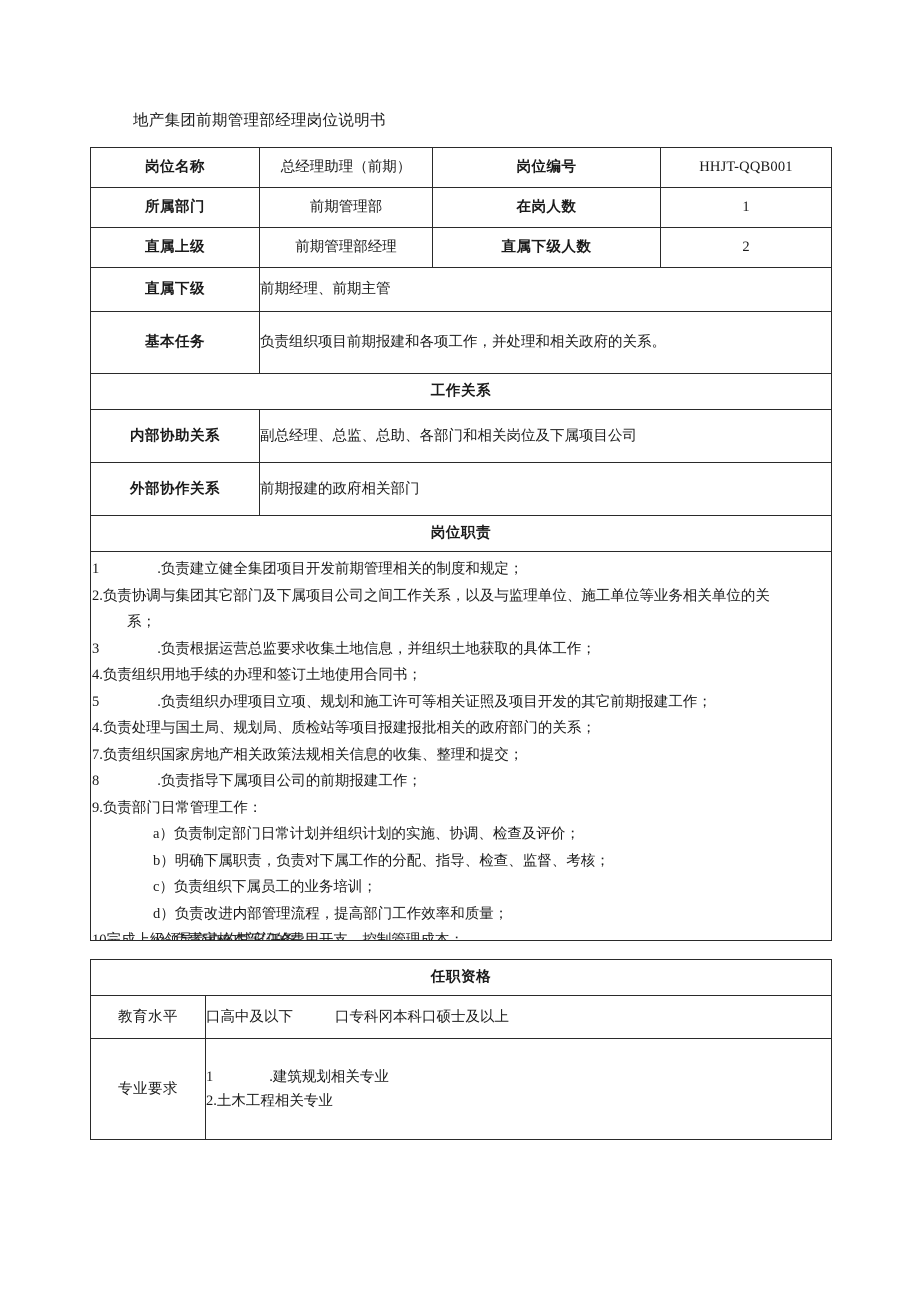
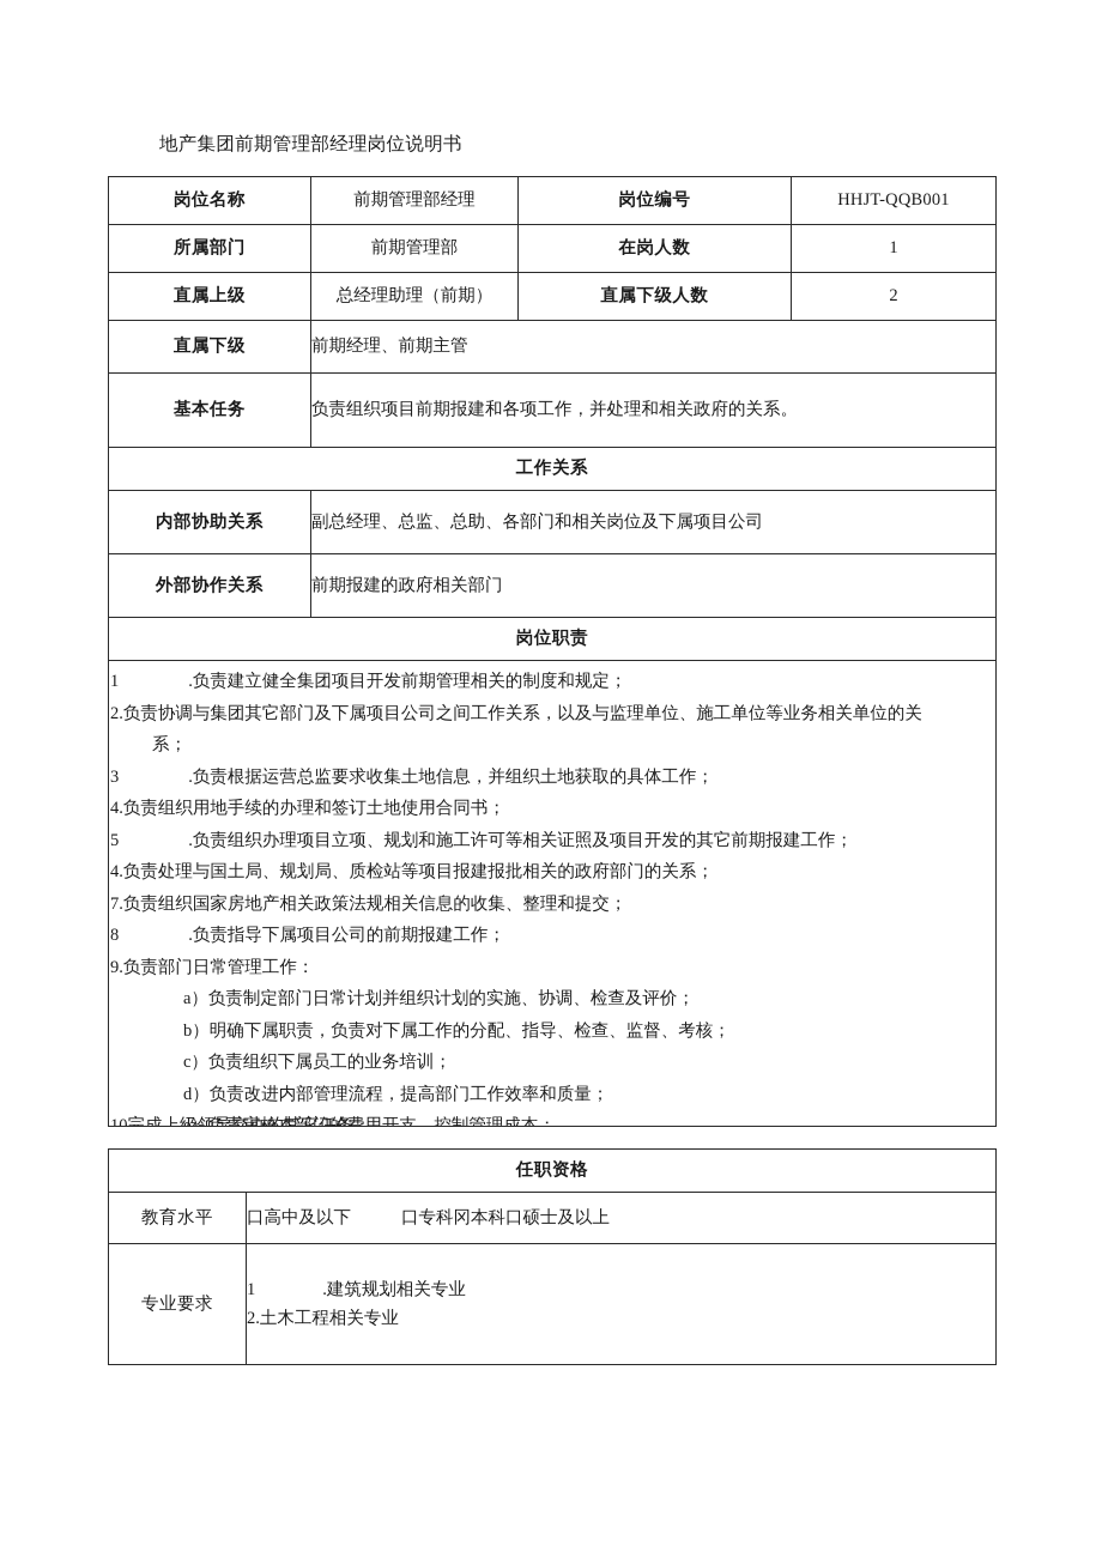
  地产集团前期管理部经理岗位说明书
- 岗位名称	总经理助理（前期）	岗位编号	HHJT-QQB001
+ 岗位名称	前期管理部经理	岗位编号	HHJT-QQB001
  所属部门	前期管理部	在岗人数	1
- 直属上级	前期管理部经理	直属下级人数	2
+ 直属上级	总经理助理（前期）	直属下级人数	2
  直属下级	前期经理、前期主管
  基本任务	负责组织项目前期报建和各项工作，并处理和相关政府的关系。
  工作关系
  内部协助关系	副总经理、总监、总助、各部门和相关岗位及下属项目公司
  外部协作关系	前期报建的政府相关部门
  岗位职责
  1 .负责建立健全集团项目开发前期管理相关的制度和规定； 2.负责协调与集团其它部门及下属项目公司之间工作关系，以及与监理单位、施工单位等业务相关单位的关 系； 3 .负责根据运营总监要求收集土地信息，并组织土地获取的具体工作； 4.负责组织用地手续的办理和签订土地使用合同书； 5 .负责组织办理项目立项、规划和施工许可等相关证照及项目开发的其它前期报建工作； 4.负责处理与国土局、规划局、质检站等项目报建报批相关的政府部门的关系； 7.负责组织国家房地产相关政策法规相关信息的收集、整理和提交； 8 .负责指导下属项目公司的前期报建工作； 9.负责部门日常管理工作： a）负责制定部门日常计划并组织计划的实施、协调、检查及评价； b）明确下属职责，负责对下属工作的分配、指导、检查、监督、考核； c）负责组织下属员工的业务培训； d）负责改进内部管理流程，提高部门工作效率和质量； 10完成上级领导交办的其它任务。
  任职资格
  教育水平	口高中及以下 口专科冈本科口硕士及以上
  专业要求	1 .建筑规划相关专业 2.土木工程相关专业
